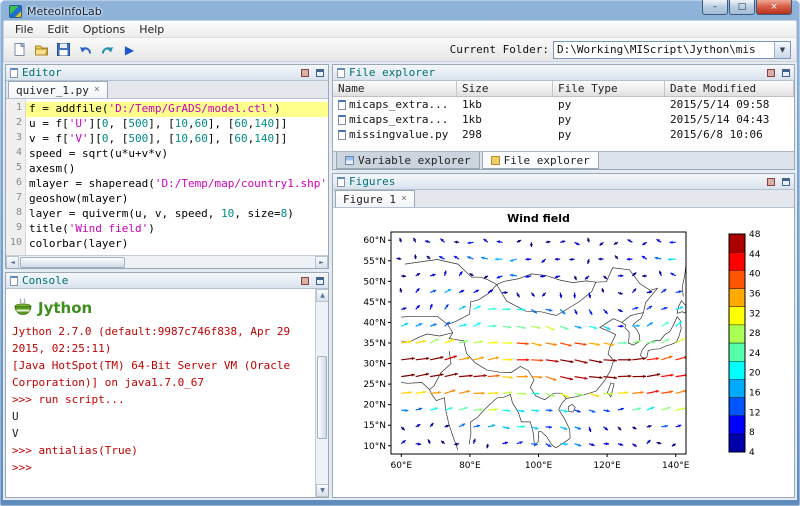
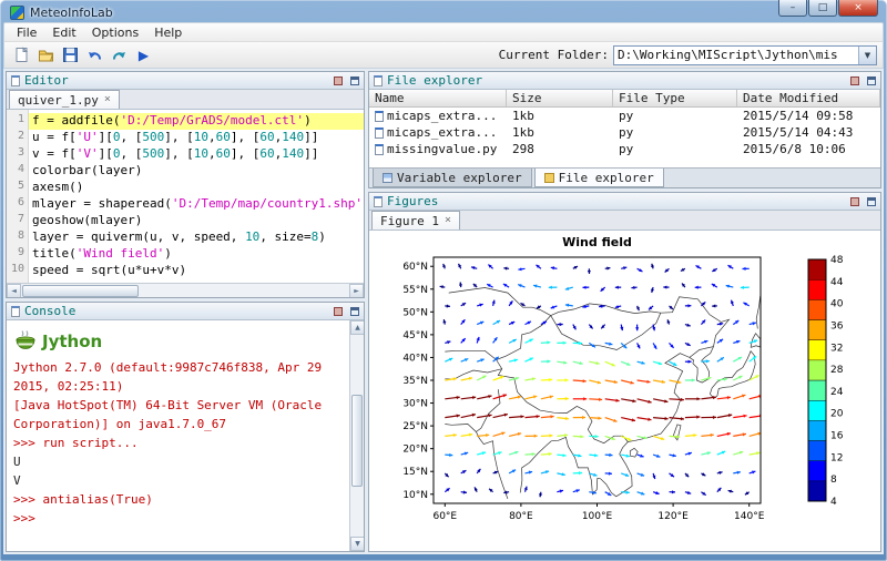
  MeteoInfoLab
  –
  □
  ×
  File
  Edit
  Options
  Help
  ▶
  Current Folder:
  D:\Working\MIScript\Jython\mis
  ▼
  Editor
  quiver_1.py
  ×
  1
  2
  3
  4
  5
  6
  7
  8
  9
  10
  f = addfile('D:/Temp/GrADS/model.ctl')
  u = f['U'][0, [500], [10,60], [60,140]]
  v = f['V'][0, [500], [10,60], [60,140]]
- speed = sqrt(u*u+v*v)
+ colorbar(layer)
  axesm()
  mlayer = shaperead('D:/Temp/map/country1.shp'
  geoshow(mlayer)
  layer = quiverm(u, v, speed, 10, size=8)
  title('Wind field')
- colorbar(layer)
+ speed = sqrt(u*u+v*v)
  Console
  Jython
  Jython 2.7.0 (default:9987c746f838, Apr 29
  2015, 02:25:11)
  [Java HotSpot(TM) 64-Bit Server VM (Oracle
  Corporation)] on java1.7.0_67
  >>> run script...
  U
  V
  >>> antialias(True)
  >>>
  File explorer
  Name
  Size
  File Type
  Date Modified
  micaps_extra...
  1kb
  py
  2015/5/14 09:58
  micaps_extra...
  1kb
  py
  2015/5/14 04:43
  missingvalue.py
  298
  py
  2015/6/8 10:06
  Variable explorer
  File explorer
  Figures
  Figure 1
  ×
  Wind field
  60°E
  80°E
  100°E
  120°E
  140°E
  10°N
  15°N
  20°N
  25°N
  30°N
  35°N
  40°N
  45°N
  50°N
  55°N
  60°N
  4
  8
  12
  16
  20
  24
  28
  32
  36
  40
  44
  48
